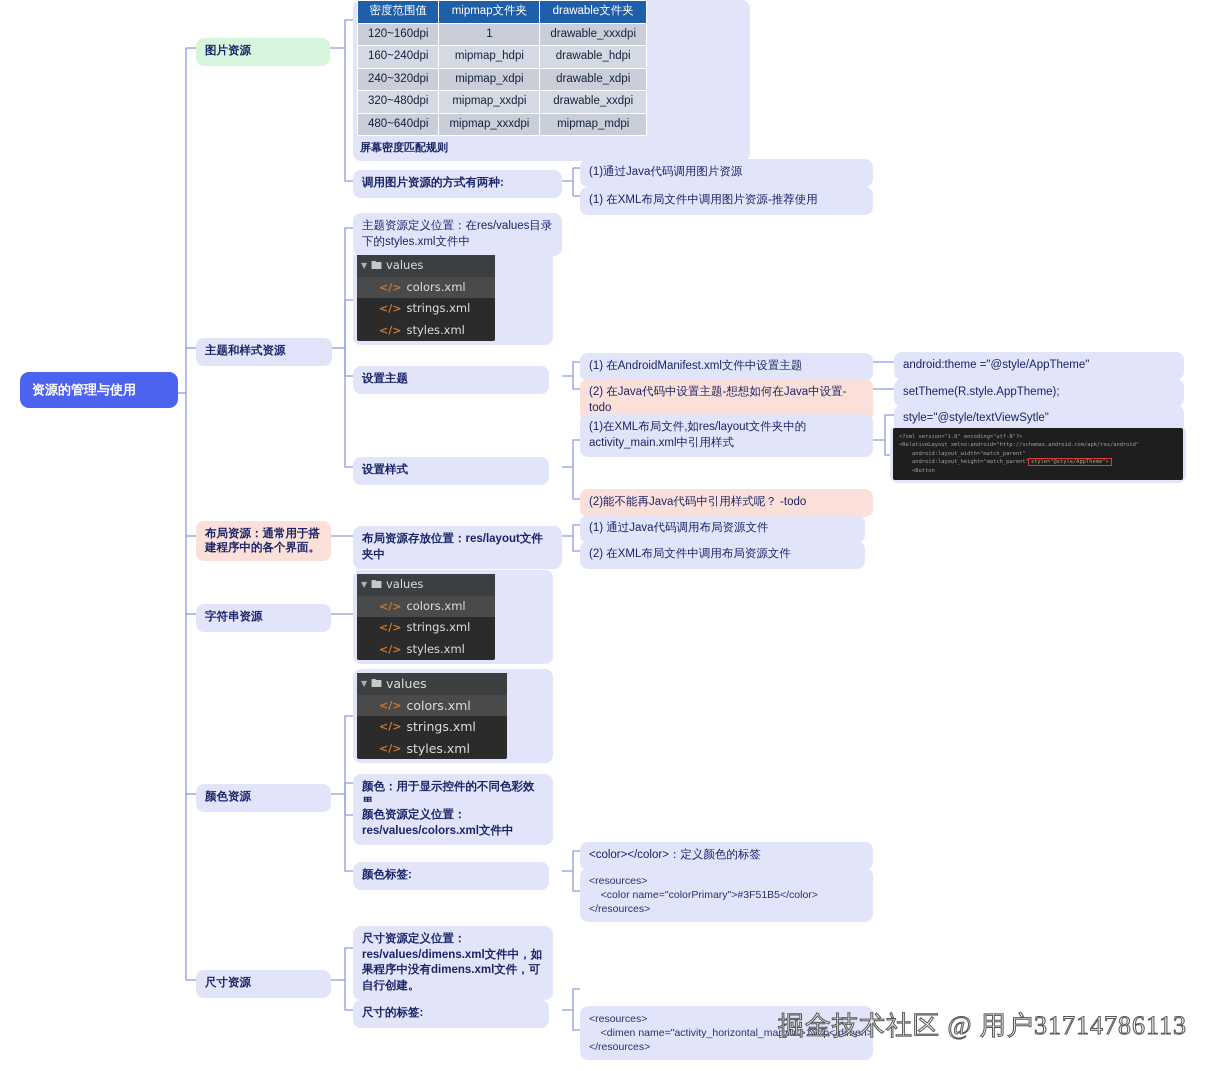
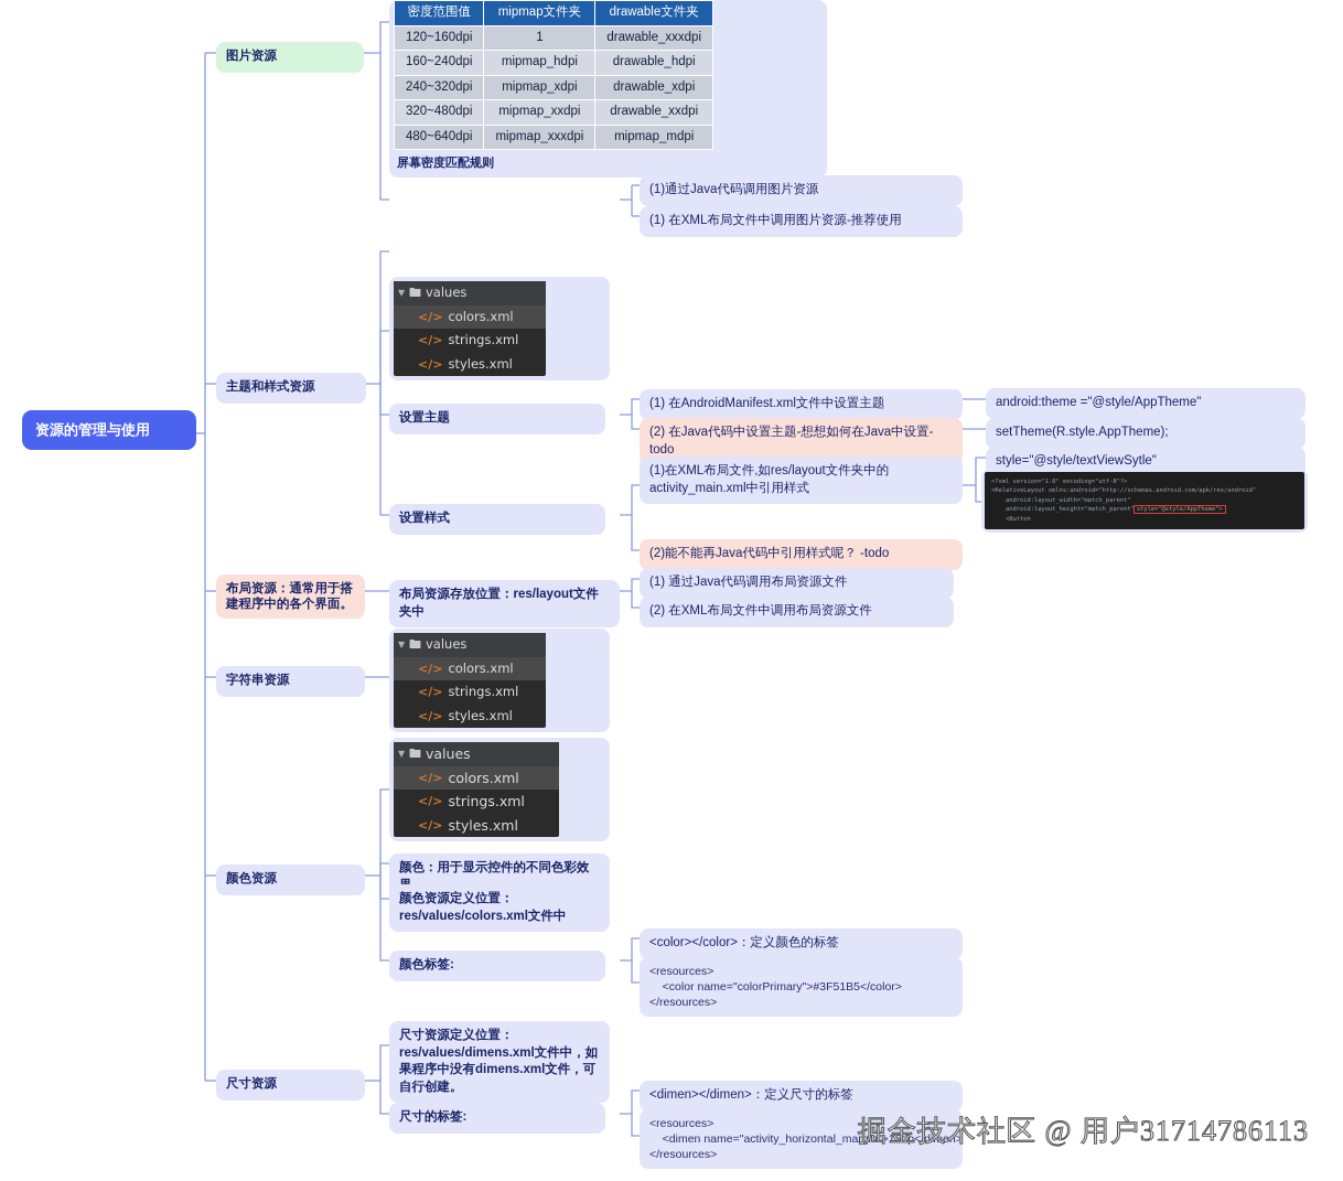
  资源的管理与使用
  图片资源
  主题和样式资源
  布局资源：通常用于搭建程序中的各个界面。
  字符串资源
  颜色资源
  尺寸资源
  密度范围值	mipmap文件夹	drawable文件夹
  120~160dpi	1	drawable_xxxdpi
  160~240dpi	mipmap_hdpi	drawable_hdpi
  240~320dpi	mipmap_xdpi	drawable_xdpi
  320~480dpi	mipmap_xxdpi	drawable_xxdpi
  480~640dpi	mipmap_xxxdpi	mipmap_mdpi
  屏幕密度匹配规则
- 调用图片资源的方式有两种:
  (1)通过Java代码调用图片资源
  (1) 在XML布局文件中调用图片资源-推荐使用
- 主题资源定义位置：在res/values目录下的styles.xml文件中
  ▼
  🖿
  values
  </>
  colors.xml
  </>
  strings.xml
  </>
  styles.xml
  设置主题
  (1) 在AndroidManifest.xml文件中设置主题
  (2) 在Java代码中设置主题-想想如何在Java中设置-todo
  android:theme ="@style/AppTheme"
  setTheme(R.style.AppTheme);
  设置样式
  (1)在XML布局文件,如res/layout文件夹中的activity_main.xml中引用样式
  (2)能不能再Java代码中引用样式呢？ -todo
  style="@style/textViewSytle"
  布局资源存放位置：res/layout文件夹中
  (1) 通过Java代码调用布局资源文件
  (2) 在XML布局文件中调用布局资源文件
  ▼
  🖿
  values
  </>
  colors.xml
  </>
  strings.xml
  </>
  styles.xml
  ▼
  🖿
  values
  </>
  colors.xml
  </>
  strings.xml
  </>
  styles.xml
  颜色：用于显示控件的不同色彩效
  颜色资源定义位置：res/values/colors.xml文件中
  颜色标签:
  <color></color>：定义颜色的标签
  <resources>
  <color name="colorPrimary">#3F51B5</color>
  </resources>
  尺寸资源定义位置：res/values/dimens.xml文件中，如果程序中没有dimens.xml文件，可自行创建。
  尺寸的标签:
+ <dimen></dimen>：定义尺寸的标签
  <resources>
  <dimen name="activity_horizontal_margin">16dp</dimen>
  </resources>
  掘金技术社区 @ 用户31714786113
